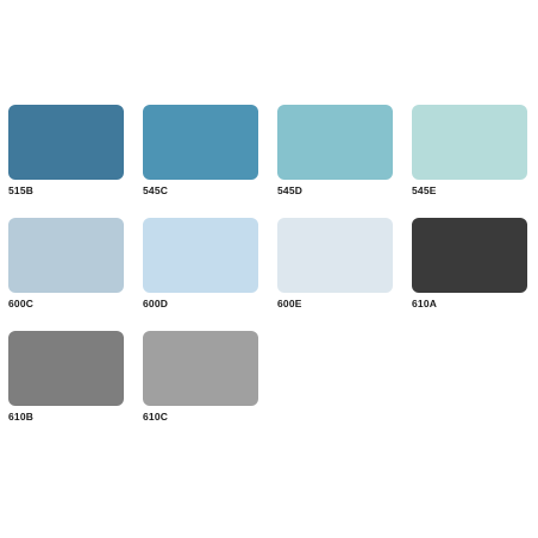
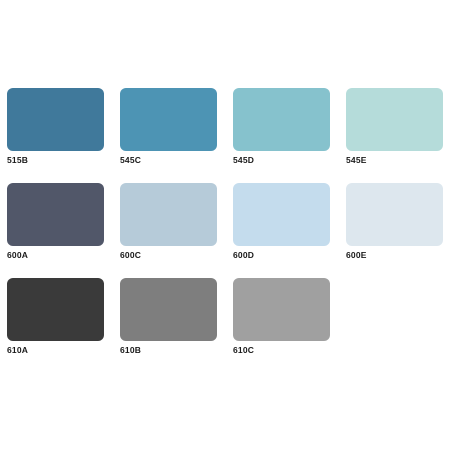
  515B
  545C
  545D
  545E
+ 600A
  600C
  600D
  600E
  610A
  610B
  610C
